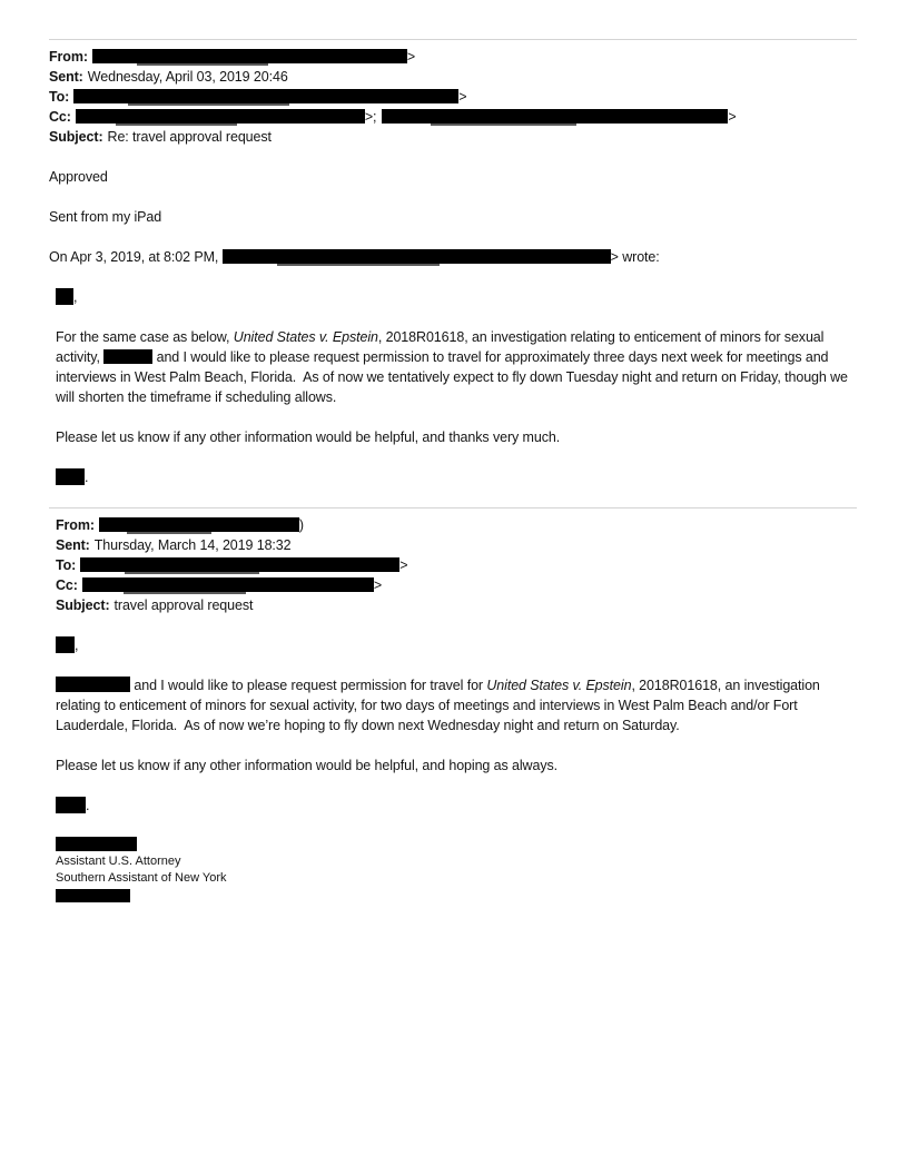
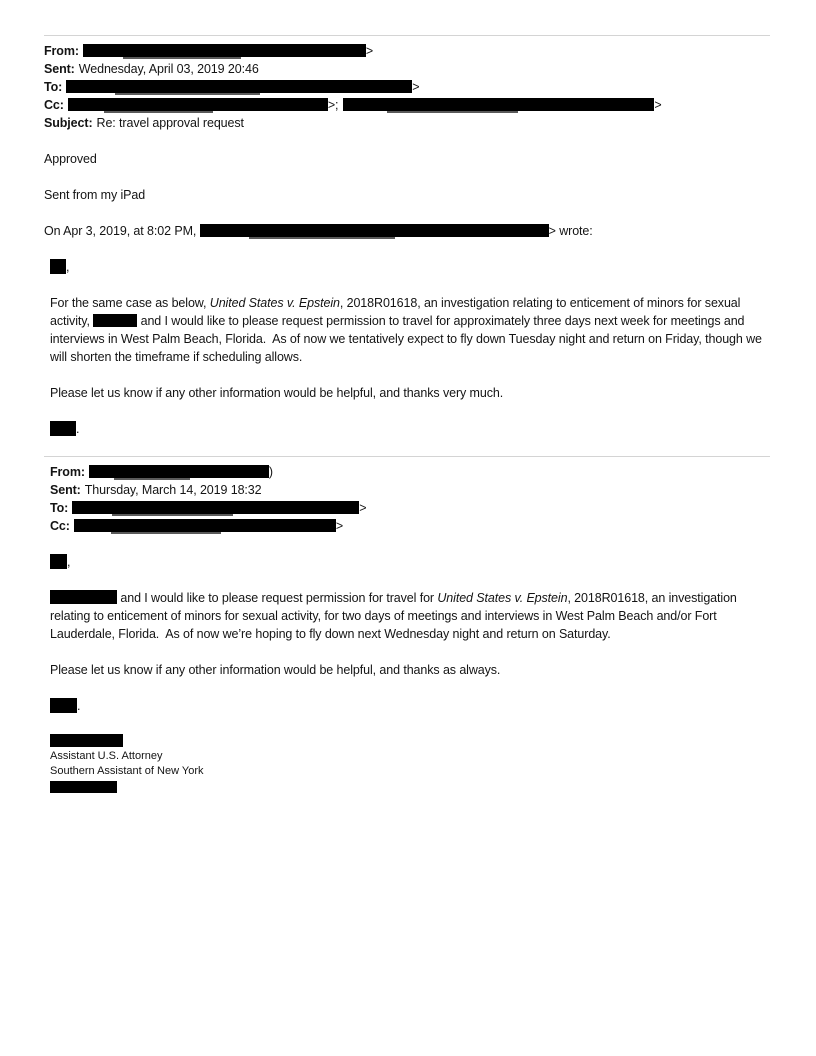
  From: >
  Sent: Wednesday, April 03, 2019 20:46
  To: >
  Cc: >; >
  Subject: Re: travel approval request
  Approved
  Sent from my iPad
  On Apr 3, 2019, at 8:02 PM, > wrote:
  ,
  For the same case as below, United States v. Epstein, 2018R01618, an investigation relating to enticement of minors for sexual activity, and I would like to please request permission to travel for approximately three days next week for meetings and interviews in West Palm Beach, Florida. As of now we tentatively expect to fly down Tuesday night and return on Friday, though we will shorten the timeframe if scheduling allows.
  Please let us know if any other information would be helpful, and thanks very much.
  .
  From: )
  Sent: Thursday, March 14, 2019 18:32
  To: >
  Cc: >
- Subject: travel approval request
  ,
  and I would like to please request permission for travel for United States v. Epstein, 2018R01618, an investigation relating to enticement of minors for sexual activity, for two days of meetings and interviews in West Palm Beach and/or Fort Lauderdale, Florida. As of now we’re hoping to fly down next Wednesday night and return on Saturday.
- Please let us know if any other information would be helpful, and hoping as always.
+ Please let us know if any other information would be helpful, and thanks as always.
  .
  Assistant U.S. Attorney
  Southern Assistant of New York
